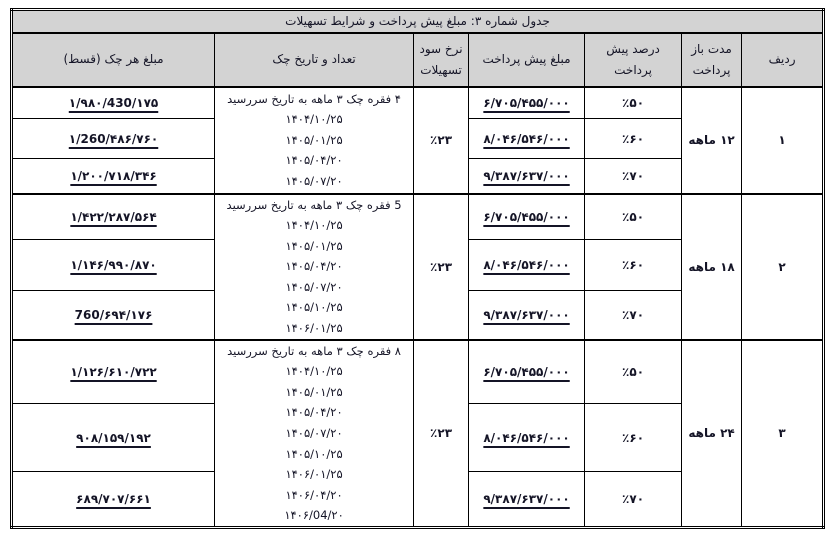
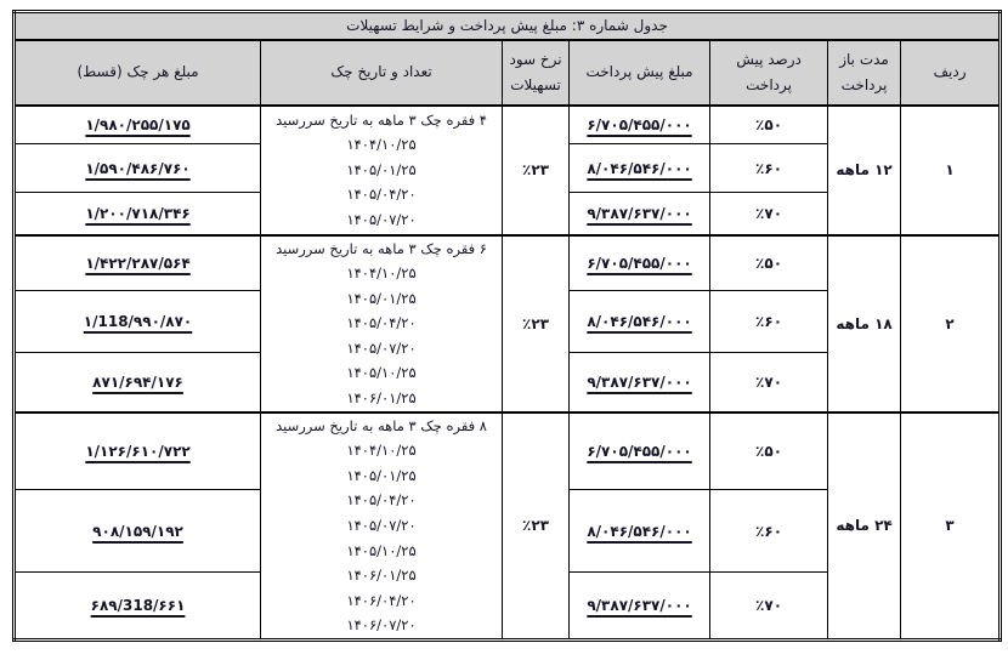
  جدول شماره ۳: مبلغ پیش پرداخت و شرایط تسهیلات
  ردیف	مدت باز پرداخت	درصد پیش پرداخت	مبلغ پیش پرداخت	نرخ سود تسهیلات	تعداد و تاریخ چک	مبلغ هر چک (قسط)
- ۱	۱۲ ماهه	٪۵۰	۶/۷۰۵/۴۵۵/۰۰۰	٪۲۳	۴ فقره چک ۳ ماهه به تاریخ سررسید ۱۴۰۴/۱۰/۲۵ ۱۴۰۵/۰۱/۲۵ ۱۴۰۵/۰۴/۲۰ ۱۴۰۵/۰۷/۲۰	۱/۹۸۰/430/۱۷۵
+ ۱	۱۲ ماهه	٪۵۰	۶/۷۰۵/۴۵۵/۰۰۰	٪۲۳	۴ فقره چک ۳ ماهه به تاریخ سررسید ۱۴۰۴/۱۰/۲۵ ۱۴۰۵/۰۱/۲۵ ۱۴۰۵/۰۴/۲۰ ۱۴۰۵/۰۷/۲۰	۱/۹۸۰/۲۵۵/۱۷۵
- ٪۶۰	۸/۰۴۶/۵۴۶/۰۰۰	۱/260/۴۸۶/۷۶۰
+ ٪۶۰	۸/۰۴۶/۵۴۶/۰۰۰	۱/۵۹۰/۴۸۶/۷۶۰
  ٪۷۰	۹/۳۸۷/۶۳۷/۰۰۰	۱/۲۰۰/۷۱۸/۳۴۶
- ۲	۱۸ ماهه	٪۵۰	۶/۷۰۵/۴۵۵/۰۰۰	٪۲۳	5 فقره چک ۳ ماهه به تاریخ سررسید ۱۴۰۴/۱۰/۲۵ ۱۴۰۵/۰۱/۲۵ ۱۴۰۵/۰۴/۲۰ ۱۴۰۵/۰۷/۲۰ ۱۴۰۵/۱۰/۲۵ ۱۴۰۶/۰۱/۲۵	۱/۴۲۲/۲۸۷/۵۶۴
+ ۲	۱۸ ماهه	٪۵۰	۶/۷۰۵/۴۵۵/۰۰۰	٪۲۳	۶ فقره چک ۳ ماهه به تاریخ سررسید ۱۴۰۴/۱۰/۲۵ ۱۴۰۵/۰۱/۲۵ ۱۴۰۵/۰۴/۲۰ ۱۴۰۵/۰۷/۲۰ ۱۴۰۵/۱۰/۲۵ ۱۴۰۶/۰۱/۲۵	۱/۴۲۲/۲۸۷/۵۶۴
- ٪۶۰	۸/۰۴۶/۵۴۶/۰۰۰	۱/۱۴۶/۹۹۰/۸۷۰
+ ٪۶۰	۸/۰۴۶/۵۴۶/۰۰۰	۱/118/۹۹۰/۸۷۰
- ٪۷۰	۹/۳۸۷/۶۳۷/۰۰۰	760/۶۹۴/۱۷۶
+ ٪۷۰	۹/۳۸۷/۶۳۷/۰۰۰	۸۷۱/۶۹۴/۱۷۶
- ۳	۲۴ ماهه	٪۵۰	۶/۷۰۵/۴۵۵/۰۰۰	٪۲۳	۸ فقره چک ۳ ماهه به تاریخ سررسید ۱۴۰۴/۱۰/۲۵ ۱۴۰۵/۰۱/۲۵ ۱۴۰۵/۰۴/۲۰ ۱۴۰۵/۰۷/۲۰ ۱۴۰۵/۱۰/۲۵ ۱۴۰۶/۰۱/۲۵ ۱۴۰۶/۰۴/۲۰ ۱۴۰۶/04/۲۰	۱/۱۲۶/۶۱۰/۷۲۲
+ ۳	۲۴ ماهه	٪۵۰	۶/۷۰۵/۴۵۵/۰۰۰	٪۲۳	۸ فقره چک ۳ ماهه به تاریخ سررسید ۱۴۰۴/۱۰/۲۵ ۱۴۰۵/۰۱/۲۵ ۱۴۰۵/۰۴/۲۰ ۱۴۰۵/۰۷/۲۰ ۱۴۰۵/۱۰/۲۵ ۱۴۰۶/۰۱/۲۵ ۱۴۰۶/۰۴/۲۰ ۱۴۰۶/۰۷/۲۰	۱/۱۲۶/۶۱۰/۷۲۲
  ٪۶۰	۸/۰۴۶/۵۴۶/۰۰۰	۹۰۸/۱۵۹/۱۹۲
- ٪۷۰	۹/۳۸۷/۶۳۷/۰۰۰	۶۸۹/۷۰۷/۶۶۱
+ ٪۷۰	۹/۳۸۷/۶۳۷/۰۰۰	۶۸۹/318/۶۶۱
